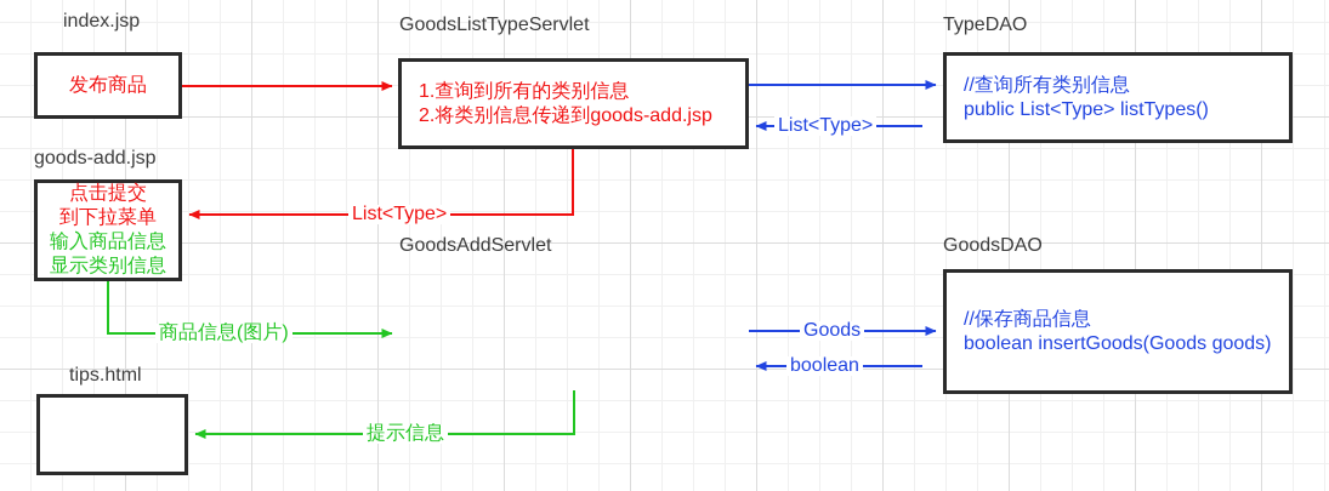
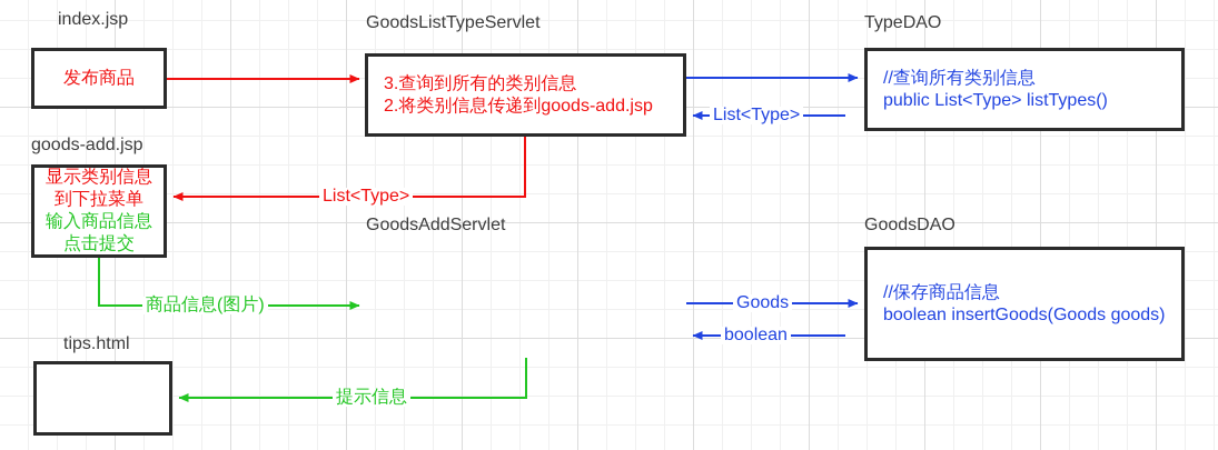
  index.jsp
  goods-add.jsp
  tips.html
  GoodsListTypeServlet
  GoodsAddServlet
  TypeDAO
  GoodsDAO
  发布商品
- 点击提交
+ 显示类别信息
  到下拉菜单
  输入商品信息
- 显示类别信息
+ 点击提交
- 1.查询到所有的类别信息
+ 3.查询到所有的类别信息
  2.将类别信息传递到goods-add.jsp
  //查询所有类别信息
  public List<Type> listTypes()
  //保存商品信息
  boolean insertGoods(Goods goods)
  List<Type>
  List<Type>
  商品信息(图片)
  Goods
  boolean
  提示信息
